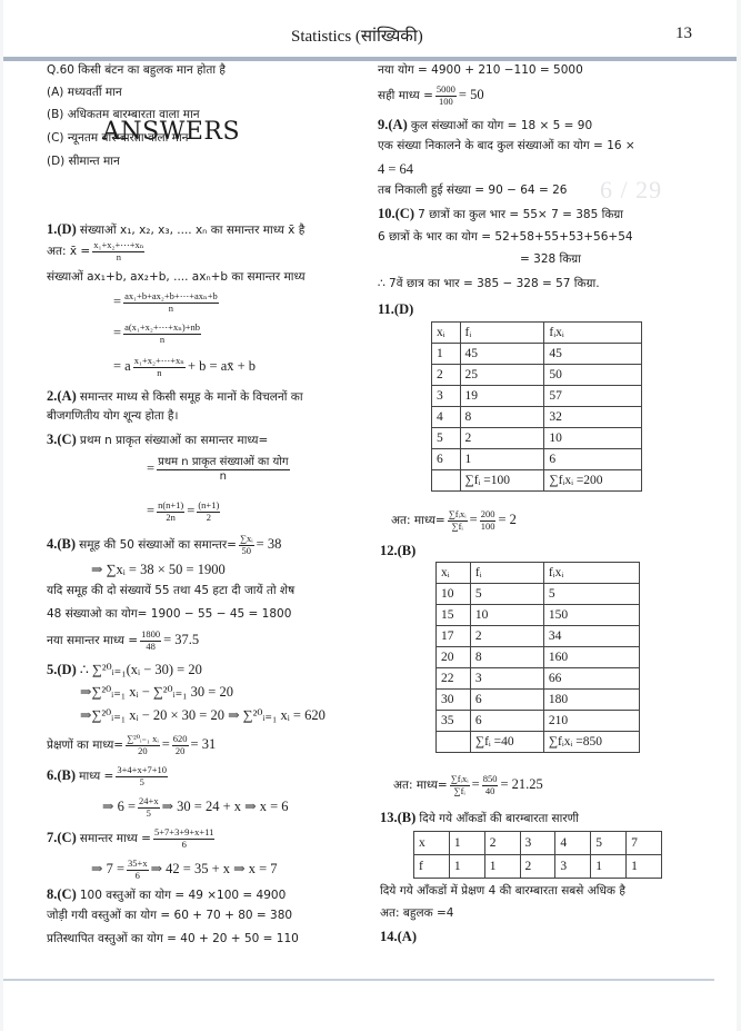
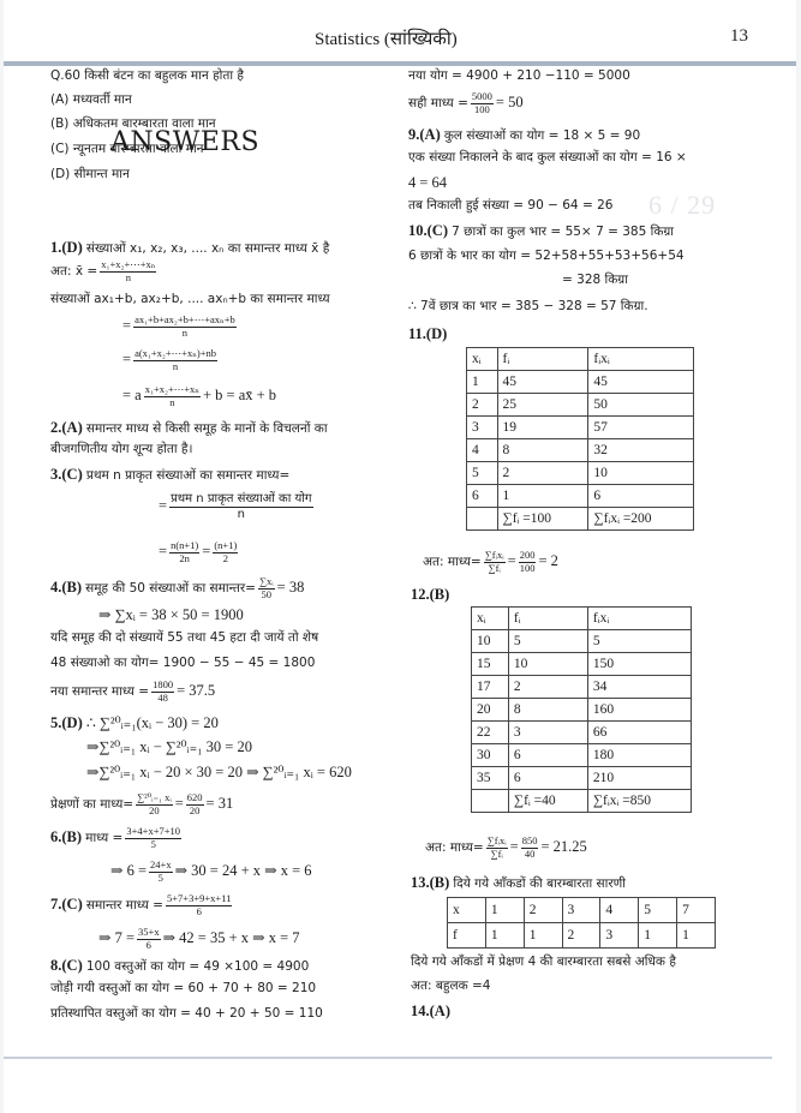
  Statistics (सांख्यिकी)
  13
  6 / 29
  Q.60 किसी बंटन का बहुलक मान होता है
  (A) मध्यवर्ती मान
  (B) अधिकतम बारम्बारता वाला मान
  (C) न्यूनतम बारम्बारता वाला मान
  (D) सीमान्त मान
  ANSWERS
  1.(D) संख्याओं x₁, x₂, x₃, .... xₙ का समान्तर माध्य x̄ है
  अत: x̄ =
  x₁+x₂+⋯+xₙ
  n
  संख्याओं ax₁+b, ax₂+b, .... axₙ+b का समान्तर माध्य
  =
  ax₁+b+ax₂+b+⋯+axₙ+b
  n
  =
  a(x₁+x₂+⋯+xₙ)+nb
  n
  = a
  x₁+x₂+⋯+xₙ
  n
  + b = ax̄ + b
  2.(A) समान्तर माध्य से किसी समूह के मानों के विचलनों का
  बीजगणितीय योग शून्य होता है।
  3.(C) प्रथम n प्राकृत संख्याओं का समान्तर माध्य=
  =
  प्रथम n प्राकृत संख्याओं का योग
  n
  =
  n(n+1)
  2n
  =
  (n+1)
  2
  4.(B) समूह की 50 संख्याओं का समान्तर=
  ∑xᵢ
  50
  = 38
  ⇒ ∑xᵢ = 38 × 50 = 1900
  यदि समूह की दो संख्यायें 55 तथा 45 हटा दी जायें तो शेष
  48 संख्याओ का योग= 1900 − 55 − 45 = 1800
  नया समान्तर माध्य =
  1800
  48
  = 37.5
  5.(D) ∴ ∑²⁰ᵢ₌₁(xᵢ − 30) = 20
  ⇒∑²⁰ᵢ₌₁ xᵢ − ∑²⁰ᵢ₌₁ 30 = 20
  ⇒∑²⁰ᵢ₌₁ xᵢ − 20 × 30 = 20 ⇒ ∑²⁰ᵢ₌₁ xᵢ = 620
  प्रेक्षणों का माध्य=
  ∑²⁰ᵢ₌₁ xᵢ
  20
  =
  620
  20
  = 31
  6.(B) माध्य =
  3+4+x+7+10
  5
  ⇒ 6 =
  24+x
  5
  ⇒ 30 = 24 + x ⇒ x = 6
  7.(C) समान्तर माध्य =
  5+7+3+9+x+11
  6
  ⇒ 7 =
  35+x
  6
  ⇒ 42 = 35 + x ⇒ x = 7
  8.(C) 100 वस्तुओं का योग = 49 ×100 = 4900
- जोड़ी गयी वस्तुओं का योग = 60 + 70 + 80 = 380
+ जोड़ी गयी वस्तुओं का योग = 60 + 70 + 80 = 210
  प्रतिस्थापित वस्तुओं का योग = 40 + 20 + 50 = 110
  नया योग = 4900 + 210 −110 = 5000
  सही माध्य =
  5000
  100
  = 50
  9.(A) कुल संख्याओं का योग = 18 × 5 = 90
  एक संख्या निकालने के बाद कुल संख्याओं का योग = 16 ×
  4 = 64
  तब निकाली हुई संख्या = 90 − 64 = 26
  10.(C) 7 छात्रों का कुल भार = 55× 7 = 385 किग्रा
  6 छात्रों के भार का योग = 52+58+55+53+56+54
  = 328 किग्रा
  ∴ 7वें छात्र का भार = 385 − 328 = 57 किग्रा.
  11.(D)
  xᵢ	fᵢ	fᵢxᵢ
  1	45	45
  2	25	50
  3	19	57
  4	8	32
  5	2	10
  6	1	6
  	∑fᵢ =100	∑fᵢxᵢ =200
  अत: माध्य=
  ∑fᵢxᵢ
  ∑fᵢ
  =
  200
  100
  = 2
  12.(B)
  xᵢ	fᵢ	fᵢxᵢ
  10	5	5
  15	10	150
  17	2	34
  20	8	160
  22	3	66
  30	6	180
  35	6	210
  	∑fᵢ =40	∑fᵢxᵢ =850
  अत: माध्य=
  ∑fᵢxᵢ
  ∑fᵢ
  =
  850
  40
  = 21.25
  13.(B) दिये गये आँकडों की बारम्बारता सारणी
  x	1	2	3	4	5	7
  f	1	1	2	3	1	1
  दिये गये आँकडों में प्रेक्षण 4 की बारम्बारता सबसे अधिक है
  अत: बहुलक =4
  14.(A)
